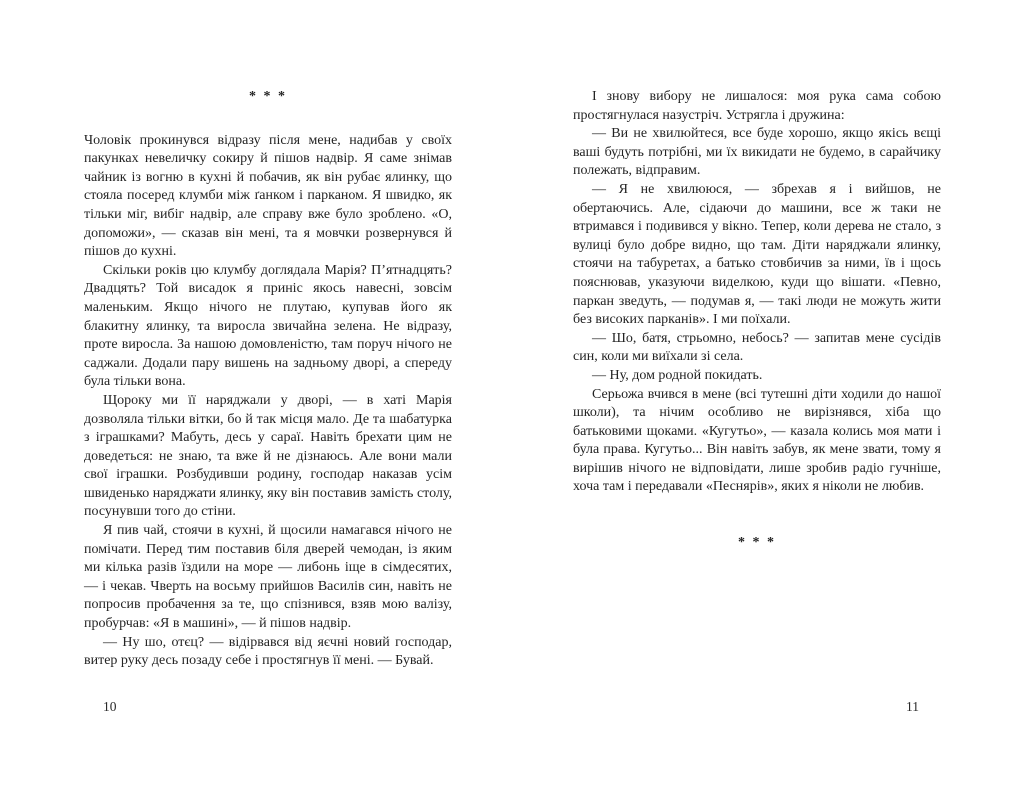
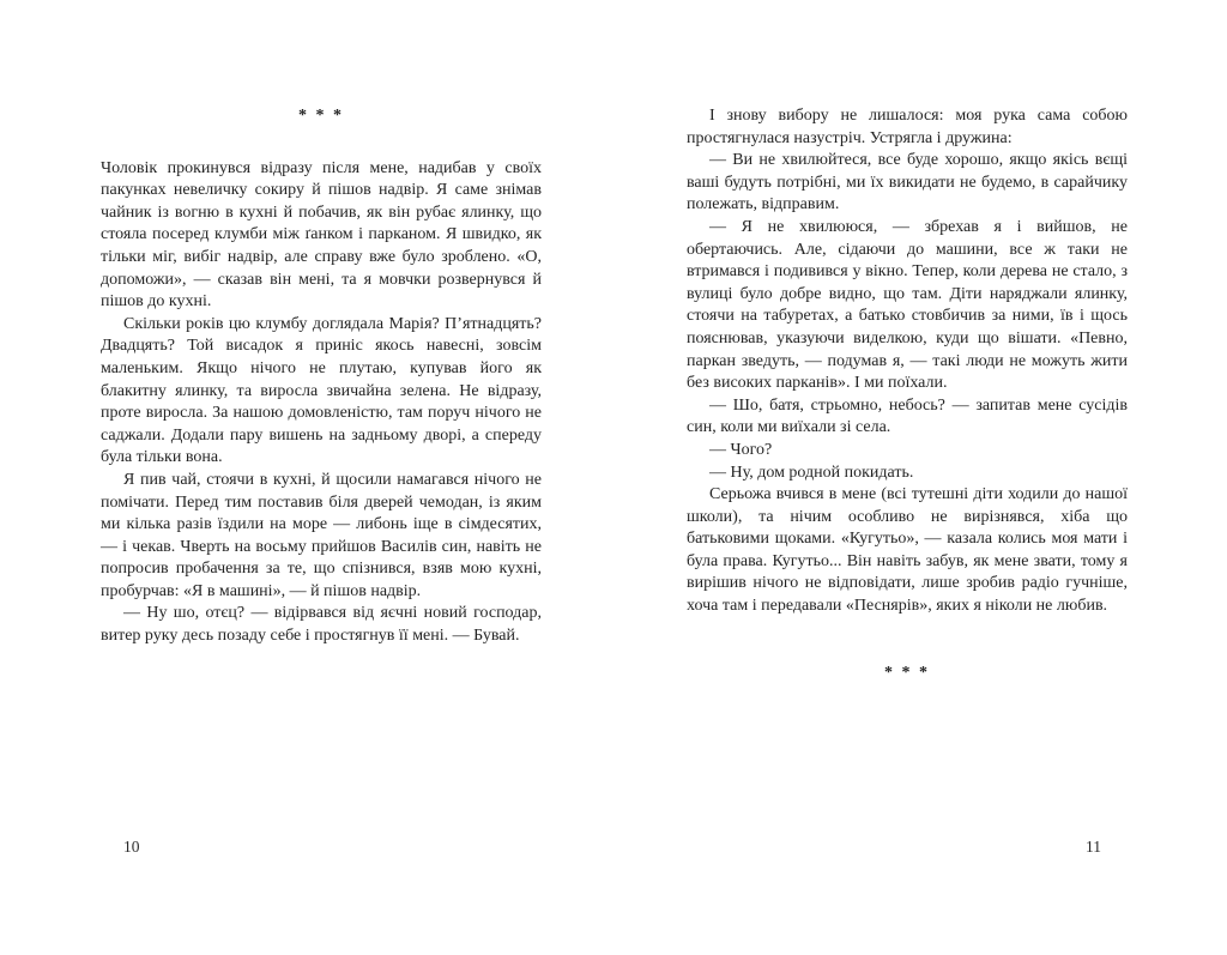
  * * *
  Чоловік прокинувся відразу після мене, надибав у своїх пакунках невеличку сокиру й пішов надвір. Я саме знімав чайник із вогню в кухні й побачив, як він рубає ялинку, що стояла посеред клумби між ґанком і парканом. Я швидко, як тільки міг, вибіг надвір, але справу вже було зроблено. «О, допоможи», — сказав він мені, та я мовчки розвернувся й пішов до кухні.
  Скільки років цю клумбу доглядала Марія? П’ятнадцять? Двадцять? Той висадок я приніс якось навесні, зовсім маленьким. Якщо нічого не плутаю, купував його як блакитну ялинку, та виросла звичайна зелена. Не відразу, проте виросла. За нашою домовленістю, там поруч нічого не саджали. Додали пару вишень на задньому дворі, а спереду була тільки вона.
- Щороку ми її наряджали у дворі, — в хаті Марія дозволяла тільки вітки, бо й так місця мало. Де та шабатурка з іграшками? Мабуть, десь у сараї. Навіть брехати цим не доведеться: не знаю, та вже й не дізнаюсь. Але вони мали свої іграшки. Розбудивши родину, господар наказав усім швиденько наряджати ялинку, яку він поставив замість столу, посунувши того до стіни.
- Я пив чай, стоячи в кухні, й щосили намагався нічого не помічати. Перед тим поставив біля дверей чемодан, із яким ми кілька разів їздили на море — либонь іще в сімдесятих, — і чекав. Чверть на восьму прийшов Василів син, навіть не попросив пробачення за те, що спізнився, взяв мою валізу, пробурчав: «Я в машині», — й пішов надвір.
+ Я пив чай, стоячи в кухні, й щосили намагався нічого не помічати. Перед тим поставив біля дверей чемодан, із яким ми кілька разів їздили на море — либонь іще в сімдесятих, — і чекав. Чверть на восьму прийшов Василів син, навіть не попросив пробачення за те, що спізнився, взяв мою кухні, пробурчав: «Я в машині», — й пішов надвір.
  — Ну шо, отєц? — відірвався від яєчні новий господар, витер руку десь позаду себе і простягнув її мені. — Бувай.
  І знову вибору не лишалося: моя рука сама собою простягнулася назустріч. Устрягла і дружина:
  — Ви не хвилюйтеся, все буде хорошо, якщо якісь вєщі ваші будуть потрібні, ми їх викидати не будемо, в сарайчику полежать, відправим.
  — Я не хвилююся, — збрехав я і вийшов, не обертаючись. Але, сідаючи до машини, все ж таки не втримався і подивився у вікно. Тепер, коли дерева не стало, з вулиці було добре видно, що там. Діти наряджали ялинку, стоячи на табуретах, а батько стовбичив за ними, їв і щось пояснював, указуючи виделкою, куди що вішати. «Певно, паркан зведуть, — подумав я, — такі люди не можуть жити без високих парканів». І ми поїхали.
  — Шо, батя, стрьомно, небось? — запитав мене сусідів син, коли ми виїхали зі села.
+ — Чого?
  — Ну, дом родной покидать.
  Серьожа вчився в мене (всі тутешні діти ходили до нашої школи), та нічим особливо не вирізнявся, хіба що батьковими щоками. «Кугутьо», — казала колись моя мати і була права. Кугутьо... Він навіть забув, як мене звати, тому я вирішив нічого не відповідати, лише зробив радіо гучніше, хоча там і передавали «Песнярів», яких я ніколи не любив.
  * * *
  10
  11
